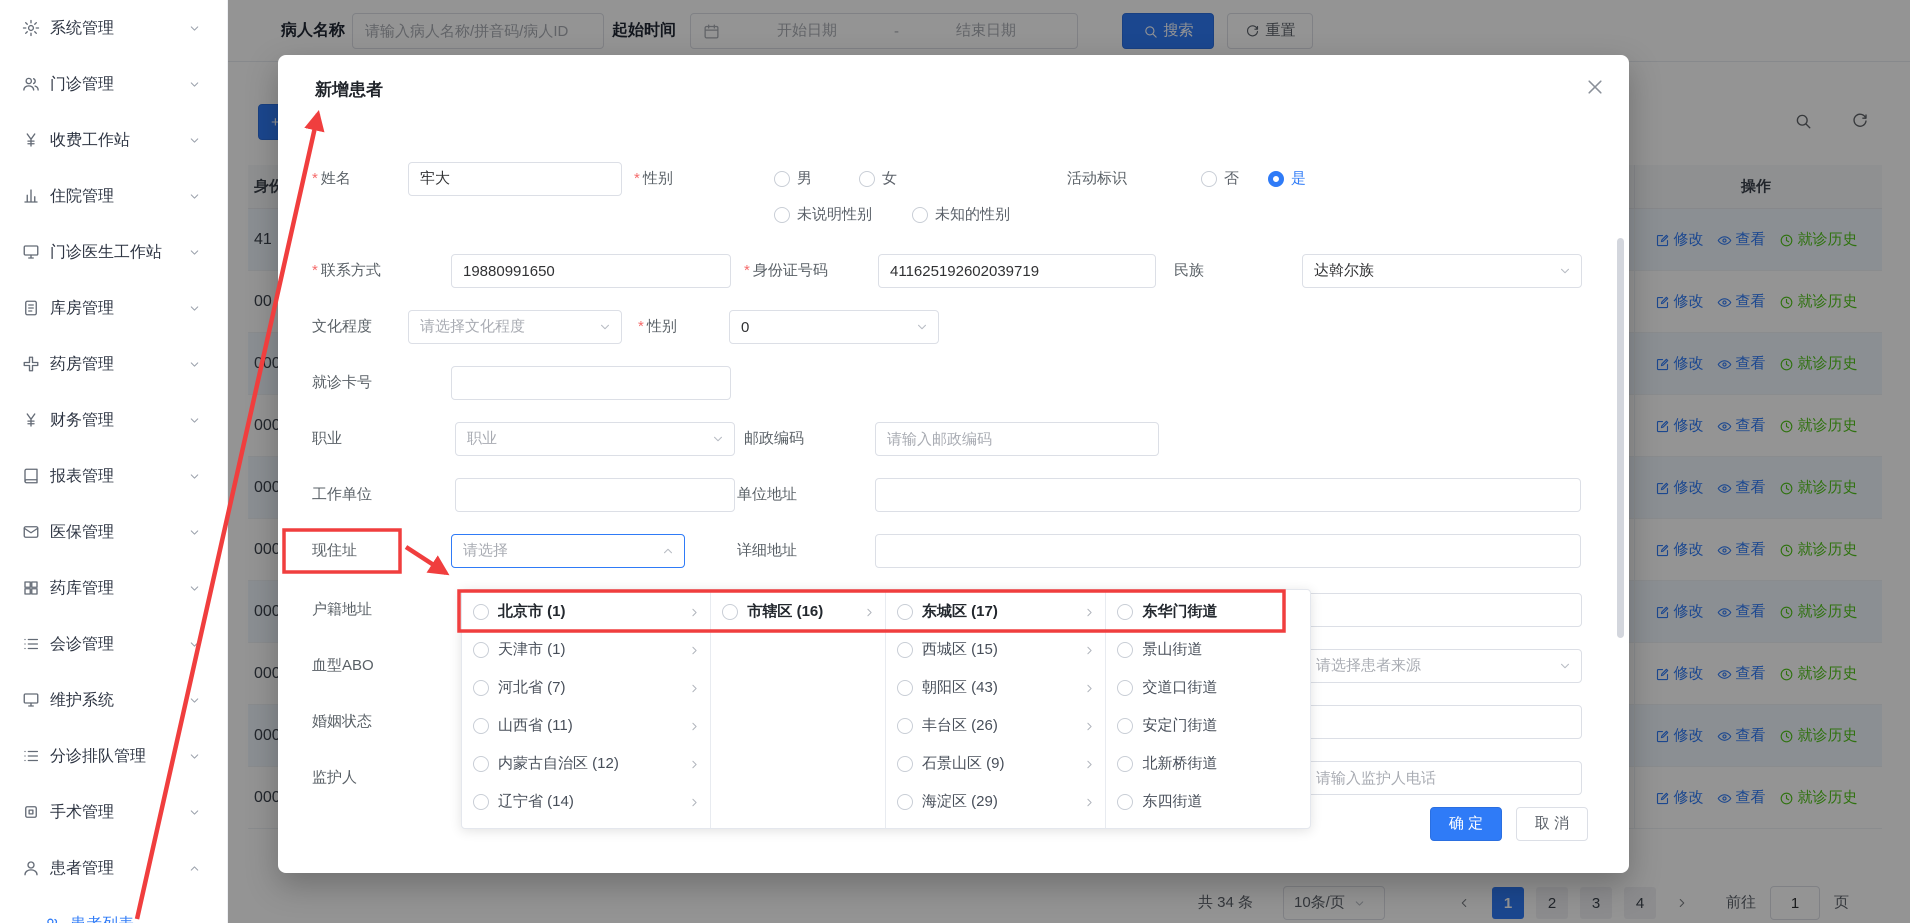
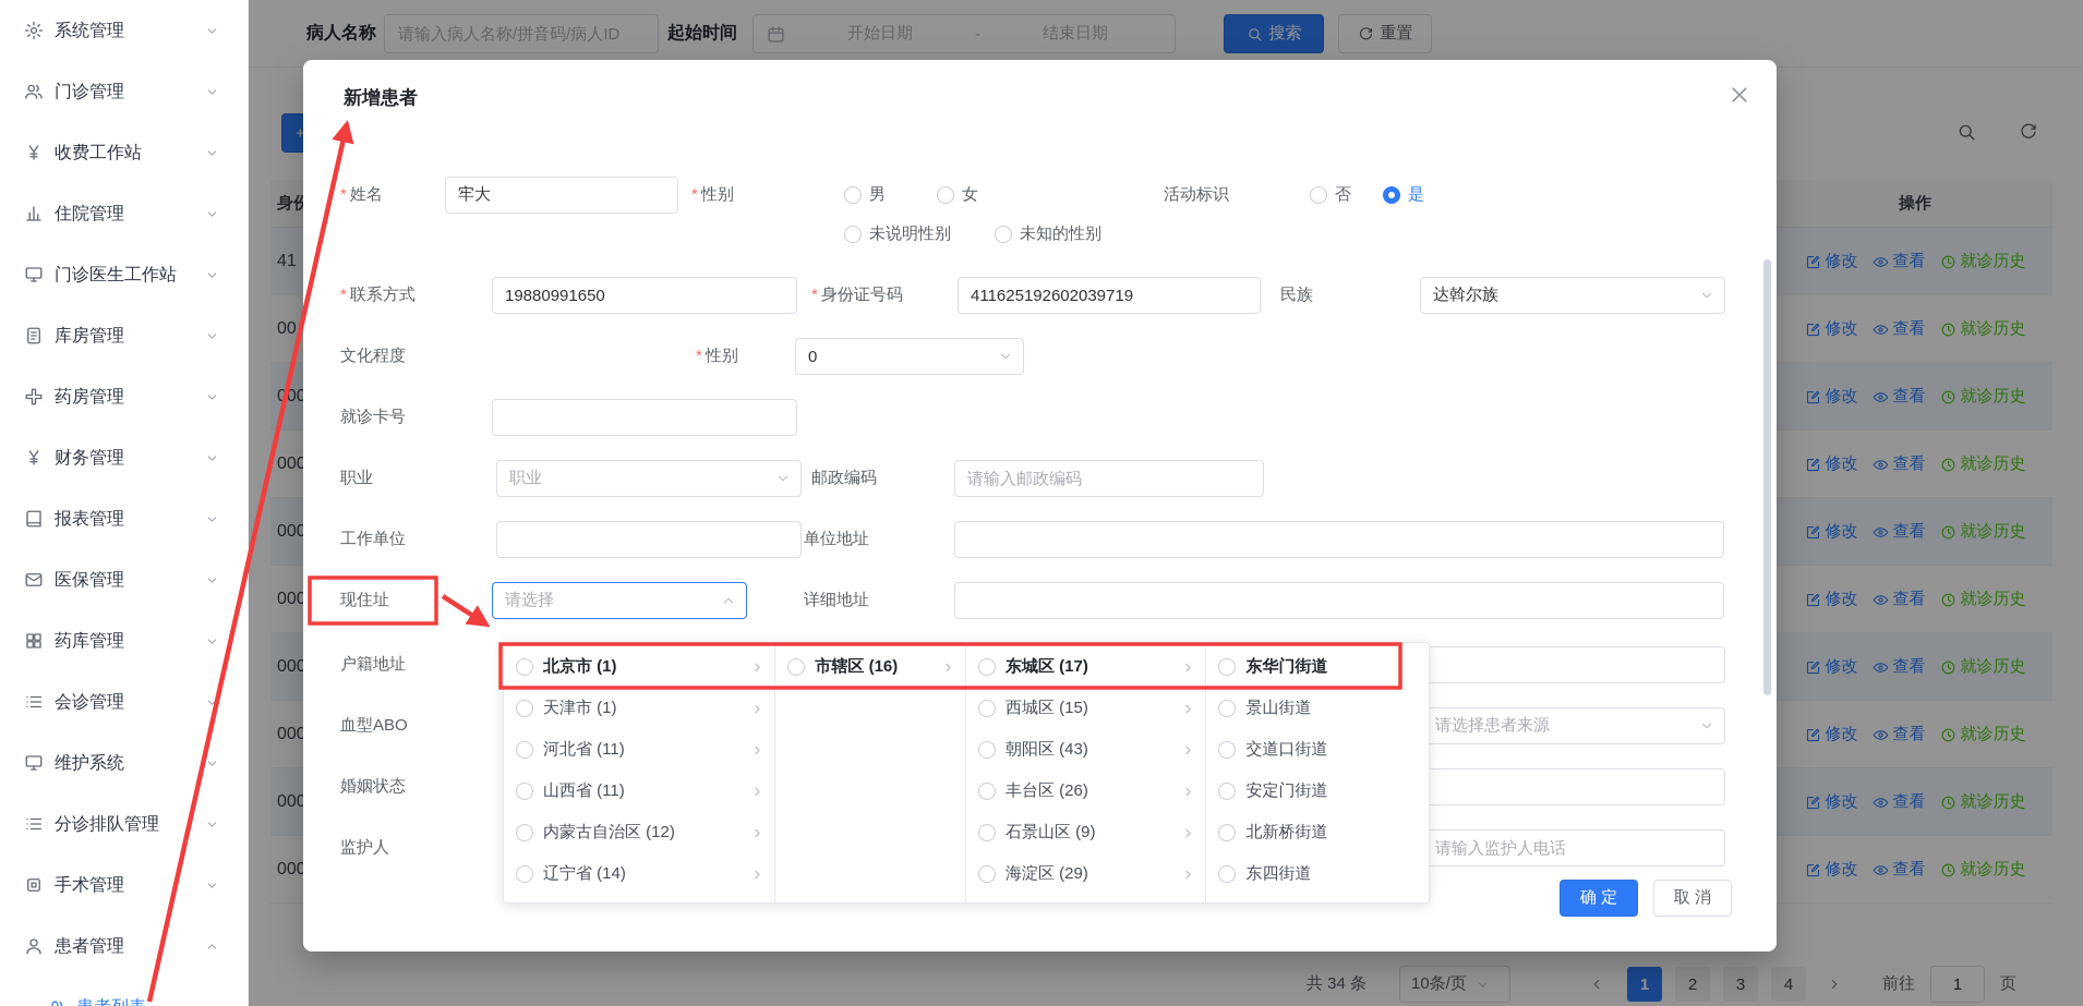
  系统管理
  门诊管理
  收费工作站
  住院管理
  门诊医生工作站
  库房管理
  药房管理
  财务管理
  报表管理
  医保管理
  药库管理
  会诊管理
  维护系统
  分诊排队管理
  手术管理
  患者管理
  病人名称
  请输入病人名称/拼音码/病人ID
  起始时间
  开始日期
  -
  结束日期
  搜索
  重置
  +
  操作
  41
  修改
  查看
  就诊历史
  00
  修改
  查看
  就诊历史
  000
  修改
  查看
  就诊历史
  000
  修改
  查看
  就诊历史
  000
  修改
  查看
  就诊历史
  000
  修改
  查看
  就诊历史
  000
  修改
  查看
  就诊历史
  000
  修改
  查看
  就诊历史
  000
  修改
  查看
  就诊历史
  000
  修改
  查看
  就诊历史
  共 34 条
  10条/页
  1
  2
  3
  4
  前往
  1
  页
  新增患者
  * 姓名
  牢大
  * 性别
  男
  女
  活动标识
  否
  是
  未说明性别
  未知的性别
  * 联系方式
  19880991650
  * 身份证号码
  411625192602039719
  民族
  达斡尔族
  文化程度
- 请选择文化程度
  * 性别
  0
  就诊卡号
  职业
  职业
  邮政编码
  请输入邮政编码
  工作单位
  单位地址
  现住址
  请选择
  详细地址
  户籍地址
  血型ABO
  婚姻状态
  监护人
  请选择患者来源
  请输入监护人电话
  北京市 (1)
  天津市 (1)
- 河北省 (7)
+ 河北省 (11)
  山西省 (11)
  内蒙古自治区 (12)
  辽宁省 (14)
  市辖区 (16)
  东城区 (17)
  西城区 (15)
  朝阳区 (43)
  丰台区 (26)
  石景山区 (9)
  海淀区 (29)
  东华门街道
  景山街道
  交道口街道
  安定门街道
  北新桥街道
  东四街道
  确 定
  取 消
